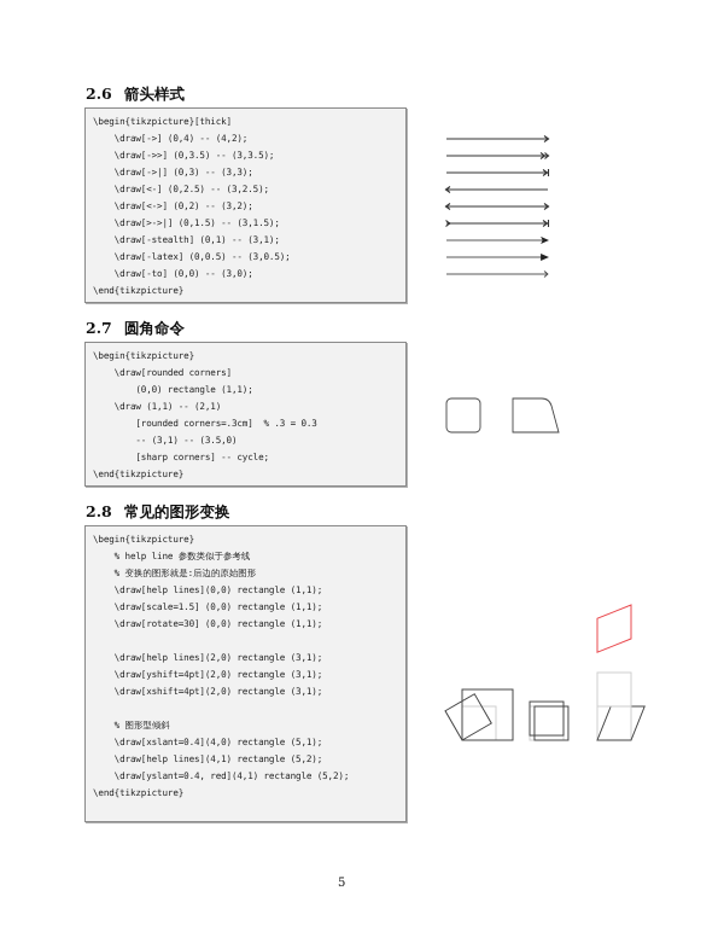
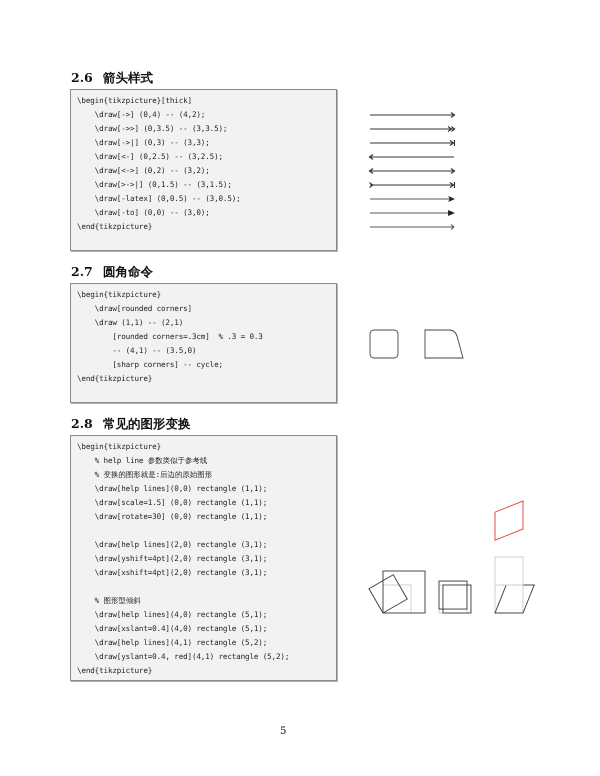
  2.6 箭头样式
  \begin{tikzpicture}[thick]
  \draw[->] (0,4) -- (4,2);
  \draw[->>] (0,3.5) -- (3,3.5);
  \draw[->|] (0,3) -- (3,3);
  \draw[<-] (0,2.5) -- (3,2.5);
  \draw[<->] (0,2) -- (3,2);
  \draw[>->|] (0,1.5) -- (3,1.5);
- \draw[-stealth] (0,1) -- (3,1);
  \draw[-latex] (0,0.5) -- (3,0.5);
  \draw[-to] (0,0) -- (3,0);
  \end{tikzpicture}
  2.7 圆角命令
  \begin{tikzpicture}
  \draw[rounded corners]
- (0,0) rectangle (1,1);
  \draw (1,1) -- (2,1)
  [rounded corners=.3cm] % .3 = 0.3
- -- (3,1) -- (3.5,0)
+ -- (4,1) -- (3.5,0)
  [sharp corners] -- cycle;
  \end{tikzpicture}
  2.8 常见的图形变换
  \begin{tikzpicture}
  % help line 参数类似于参考线
  % 变换的图形就是:后边的原始图形
  \draw[help lines](0,0) rectangle (1,1);
  \draw[scale=1.5] (0,0) rectangle (1,1);
  \draw[rotate=30] (0,0) rectangle (1,1);
  \draw[help lines](2,0) rectangle (3,1);
  \draw[yshift=4pt](2,0) rectangle (3,1);
  \draw[xshift=4pt](2,0) rectangle (3,1);
  % 图形型倾斜
+ \draw[help lines](4,0) rectangle (5,1);
  \draw[xslant=0.4](4,0) rectangle (5,1);
  \draw[help lines](4,1) rectangle (5,2);
  \draw[yslant=0.4, red](4,1) rectangle (5,2);
  \end{tikzpicture}
  5
